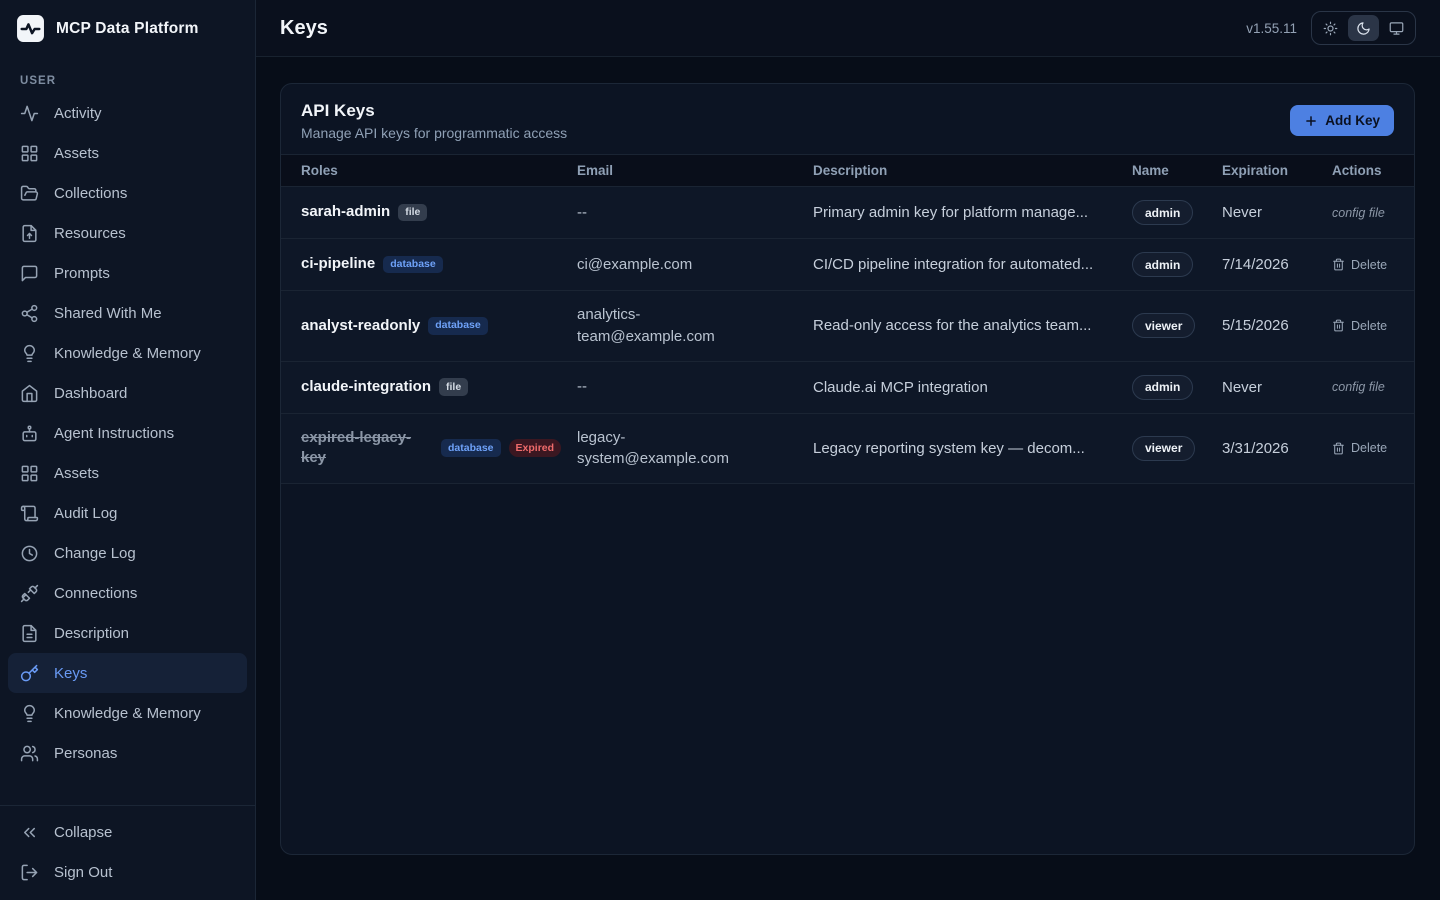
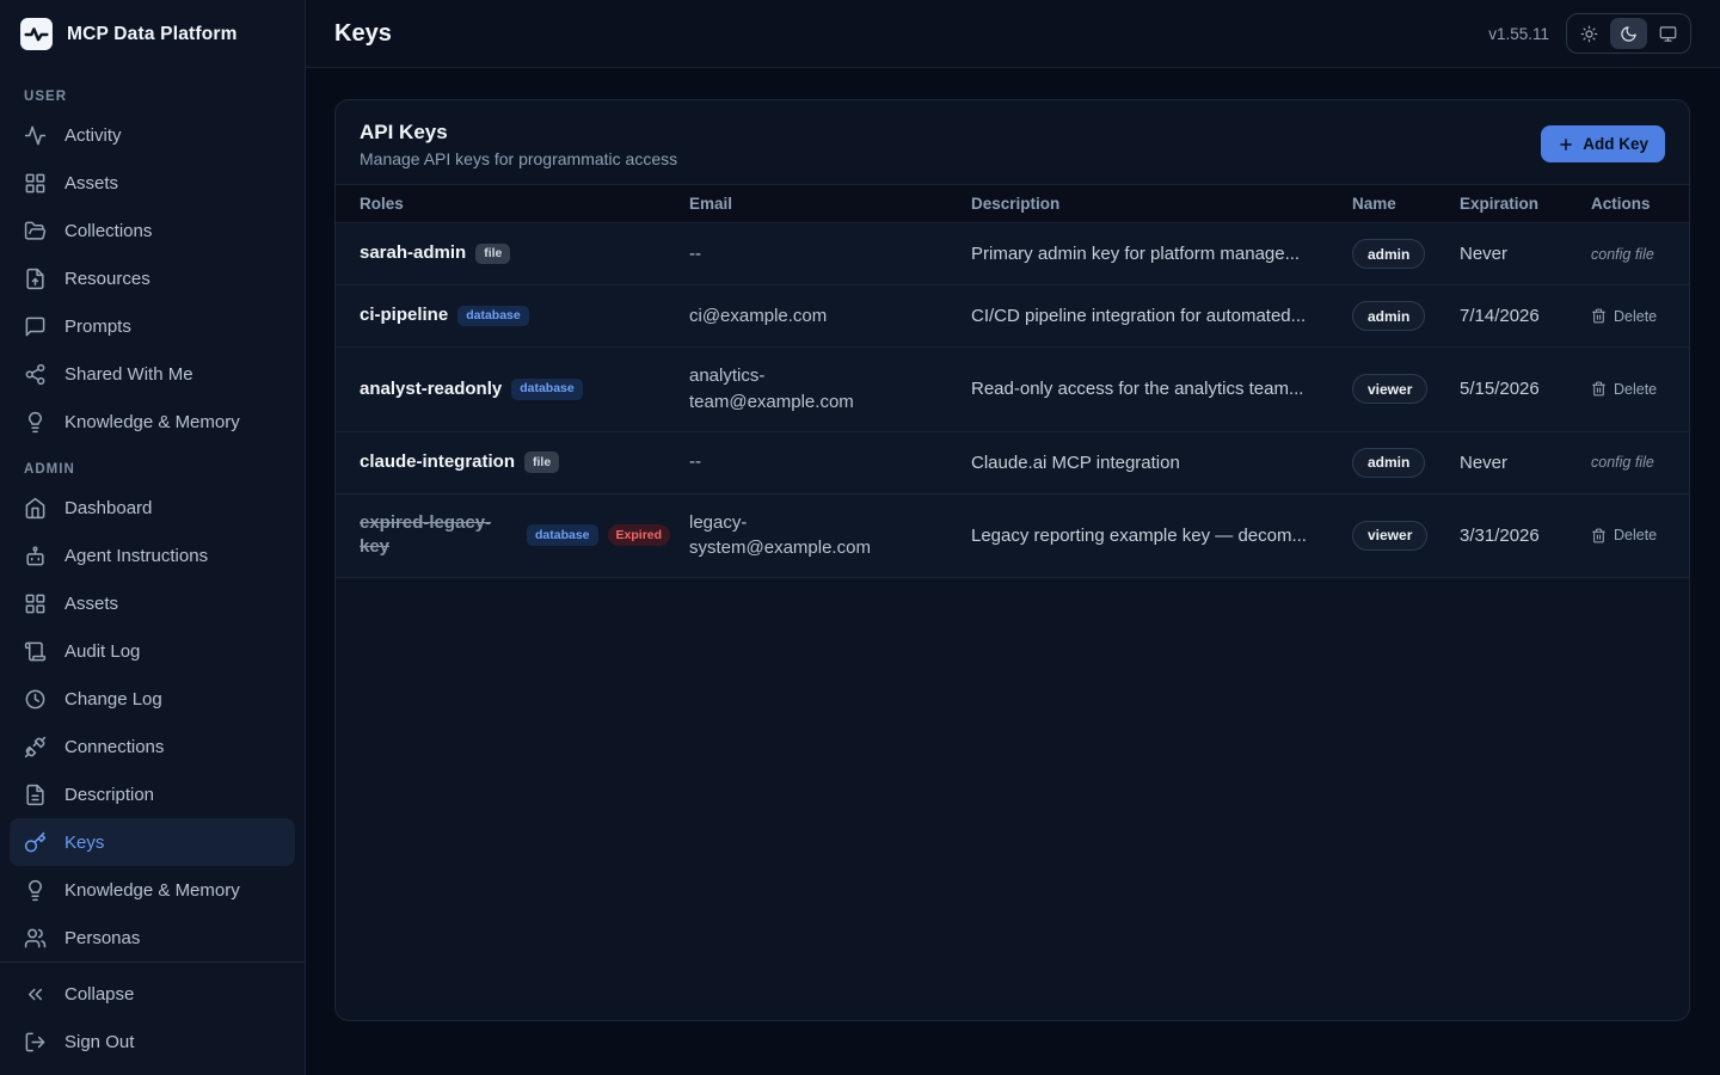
  MCP Data Platform
  USER
  Activity
  Assets
  Collections
  Resources
  Prompts
  Shared With Me
  Knowledge & Memory
+ ADMIN
  Dashboard
  Agent Instructions
  Assets
  Audit Log
  Change Log
  Connections
  Description
  Keys
  Knowledge & Memory
  Personas
  Collapse
  Sign Out
  Keys
  v1.55.11
  API Keys
  Manage API keys for programmatic access
  Add Key
  Roles
  Email
  Description
  Name
  Expiration
  Actions
  sarah-admin
  file
  --
  Primary admin key for platform manage...
  admin
  Never
  config file
  ci-pipeline
  database
  ci@example.com
  CI/CD pipeline integration for automated...
  admin
  7/14/2026
  Delete
  analyst-readonly
  database
  analytics-team@example.com
  Read-only access for the analytics team...
  viewer
  5/15/2026
  Delete
  claude-integration
  file
  --
  Claude.ai MCP integration
  admin
  Never
  config file
  expired-legacy-key
  database
  Expired
  legacy-system@example.com
- Legacy reporting system key — decom...
+ Legacy reporting example key — decom...
  viewer
  3/31/2026
  Delete
